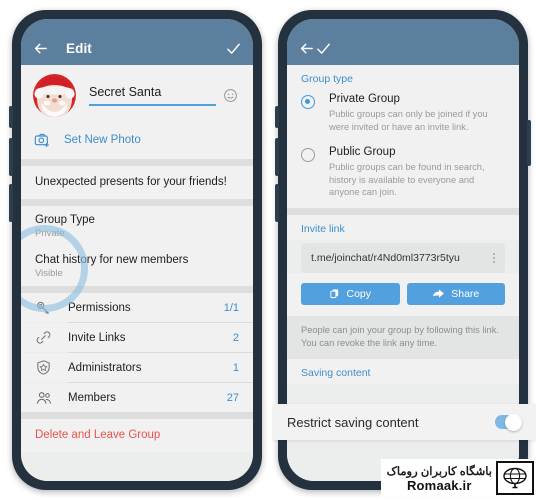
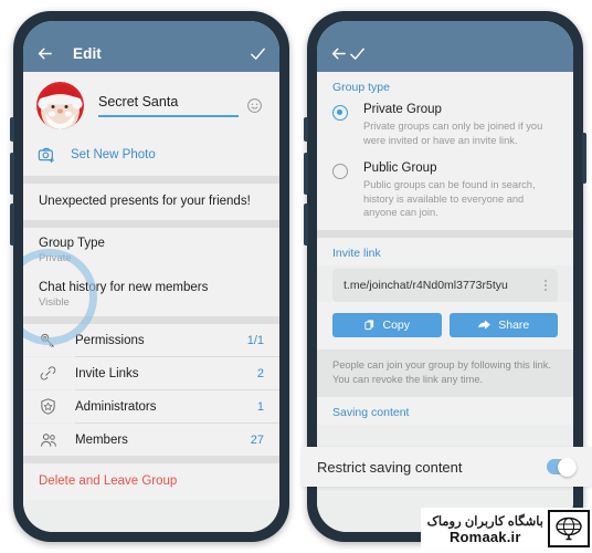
  Edit
  Secret Santa
  Set New Photo
  Unexpected presents for your friends!
  Group Type
  Private
  Chat history for new members
  Visible
  Permissions
  1/1
  Invite Links
  2
  Administrators
  1
  Members
  27
  Delete and Leave Group
  Group type
  Private Group
- Public groups can only be joined if you were invited or have an invite link.
+ Private groups can only be joined if you were invited or have an invite link.
  Public Group
  Public groups can be found in search, history is available to everyone and anyone can join.
  Invite link
  t.me/joinchat/r4Nd0ml3773r5tyu
  Copy
  Share
  People can join your group by following this link. You can revoke the link any time.
  Saving content
  Restrict saving content
  باشگاه کاربران روماک
  Romaak.ir
